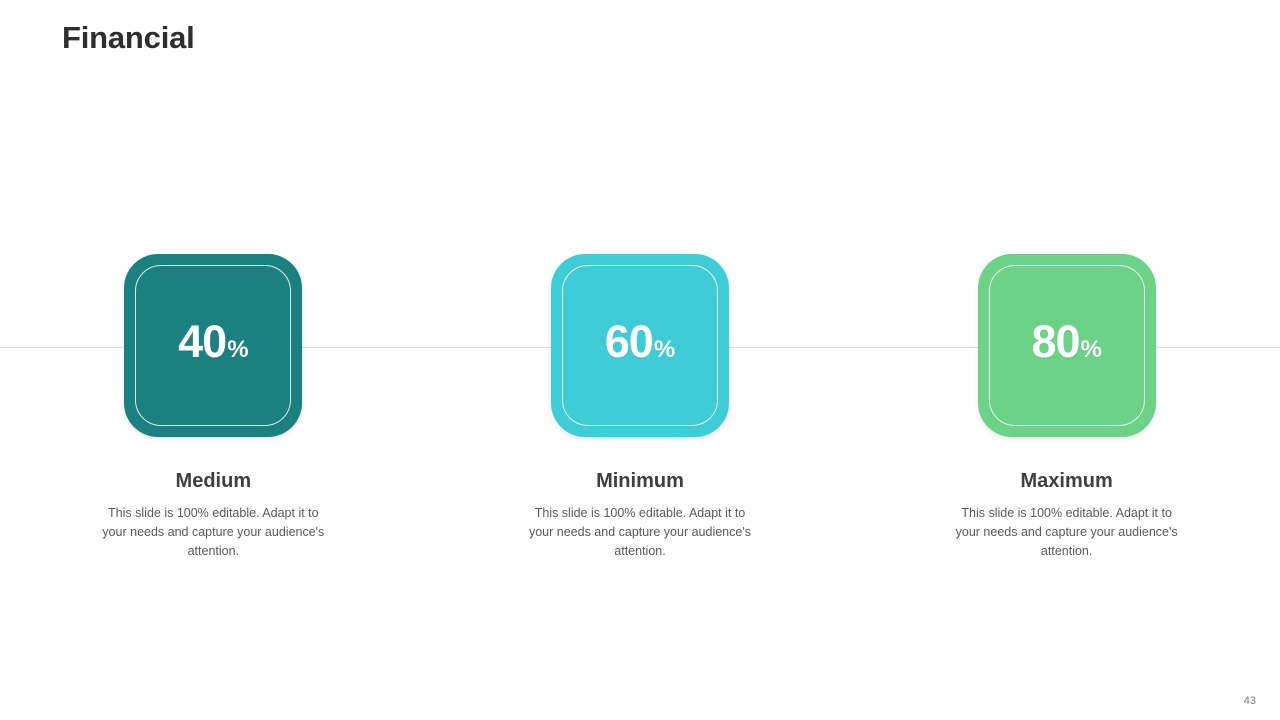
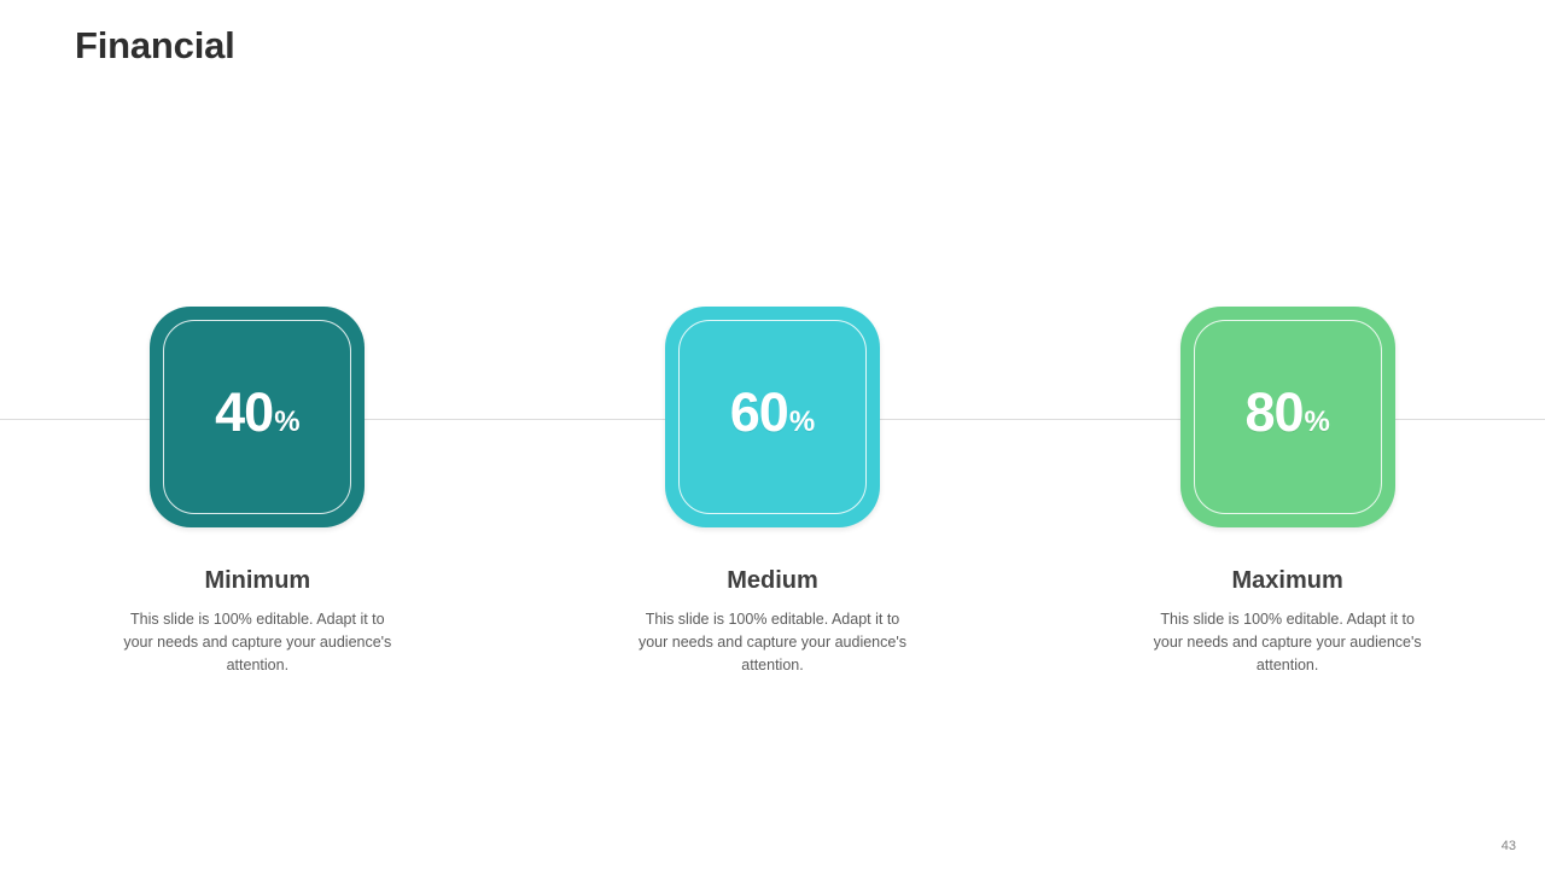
  Financial
  40
  %
- Medium
+ Minimum
  This slide is 100% editable. Adapt it to your needs and capture your audience's attention.
  60
  %
- Minimum
+ Medium
  This slide is 100% editable. Adapt it to your needs and capture your audience's attention.
  80
  %
  Maximum
  This slide is 100% editable. Adapt it to your needs and capture your audience's attention.
  43
